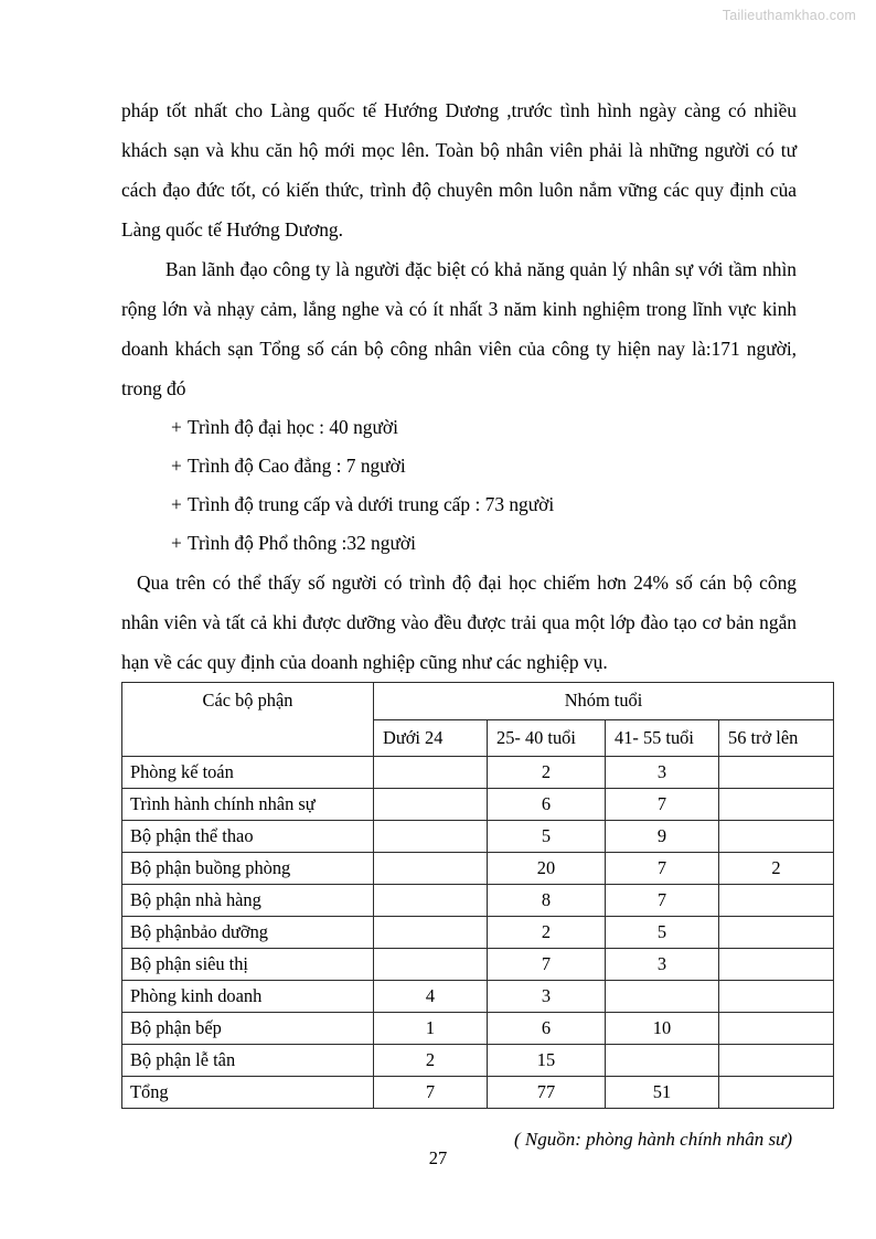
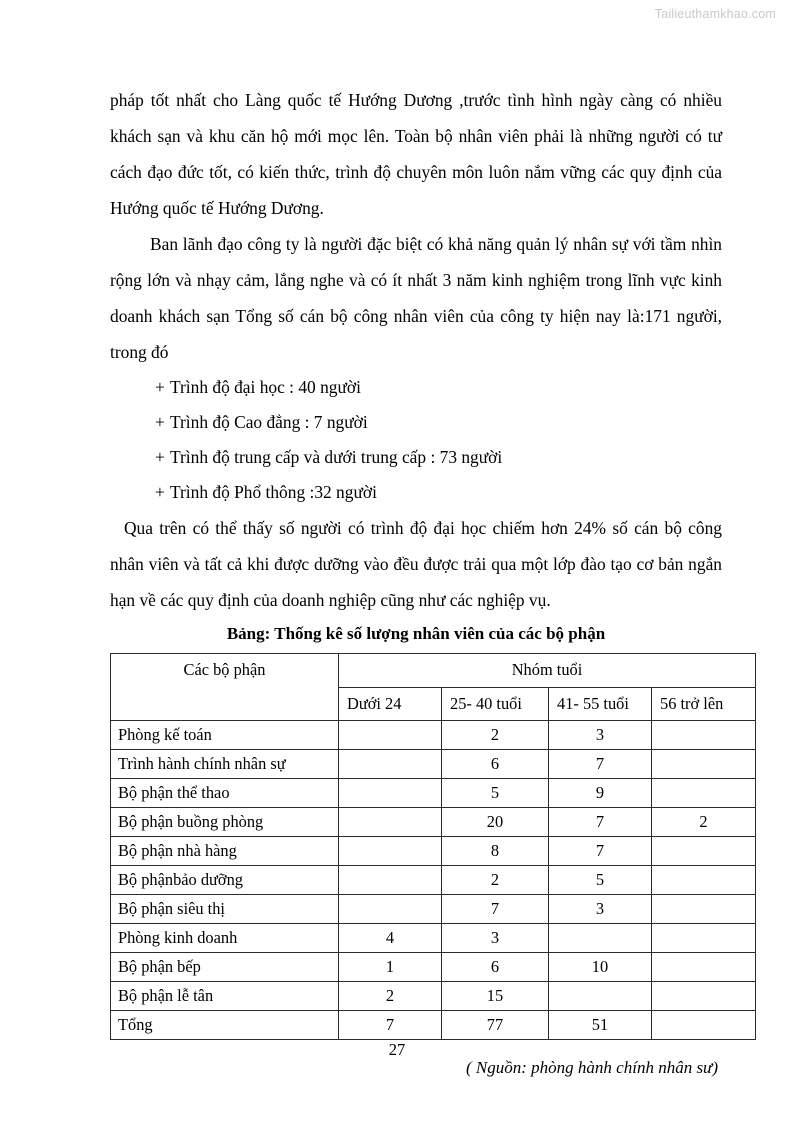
  Tailieuthamkhao.com
- pháp tốt nhất cho Làng quốc tế Hướng Dương ,trước tình hình ngày càng có nhiều khách sạn và khu căn hộ mới mọc lên. Toàn bộ nhân viên phải là những người có tư cách đạo đức tốt, có kiến thức, trình độ chuyên môn luôn nắm vững các quy định của Làng quốc tế Hướng Dương.
+ pháp tốt nhất cho Làng quốc tế Hướng Dương ,trước tình hình ngày càng có nhiều khách sạn và khu căn hộ mới mọc lên. Toàn bộ nhân viên phải là những người có tư cách đạo đức tốt, có kiến thức, trình độ chuyên môn luôn nắm vững các quy định của Hướng quốc tế Hướng Dương.
  Ban lãnh đạo công ty là người đặc biệt có khả năng quản lý nhân sự với tầm nhìn rộng lớn và nhạy cảm, lắng nghe và có ít nhất 3 năm kinh nghiệm trong lĩnh vực kinh doanh khách sạn Tổng số cán bộ công nhân viên của công ty hiện nay là:171 người, trong đó
  +
  Trình độ đại học : 40 người
  +
  Trình độ Cao đẳng : 7 người
  +
  Trình độ trung cấp và dưới trung cấp : 73 người
  +
  Trình độ Phổ thông :32 người
  Qua trên có thể thấy số người có trình độ đại học chiếm hơn 24% số cán bộ công nhân viên và tất cả khi được dưỡng vào đều được trải qua một lớp đào tạo cơ bản ngắn hạn về các quy định của doanh nghiệp cũng như các nghiệp vụ.
+ Bảng: Thống kê số lượng nhân viên của các bộ phận
  Các bộ phận	Nhóm tuổi
  Dưới 24	25- 40 tuổi	41- 55 tuổi	56 trở lên
  Phòng kế toán		2	3
  Trình hành chính nhân sự		6	7
  Bộ phận thể thao		5	9
  Bộ phận buồng phòng		20	7	2
  Bộ phận nhà hàng		8	7
  Bộ phậnbảo dưỡng		2	5
  Bộ phận siêu thị		7	3
  Phòng kinh doanh	4	3
  Bộ phận bếp	1	6	10
  Bộ phận lễ tân	2	15
  Tổng	7	77	51
  ( Nguồn: phòng hành chính nhân sư)
  27
